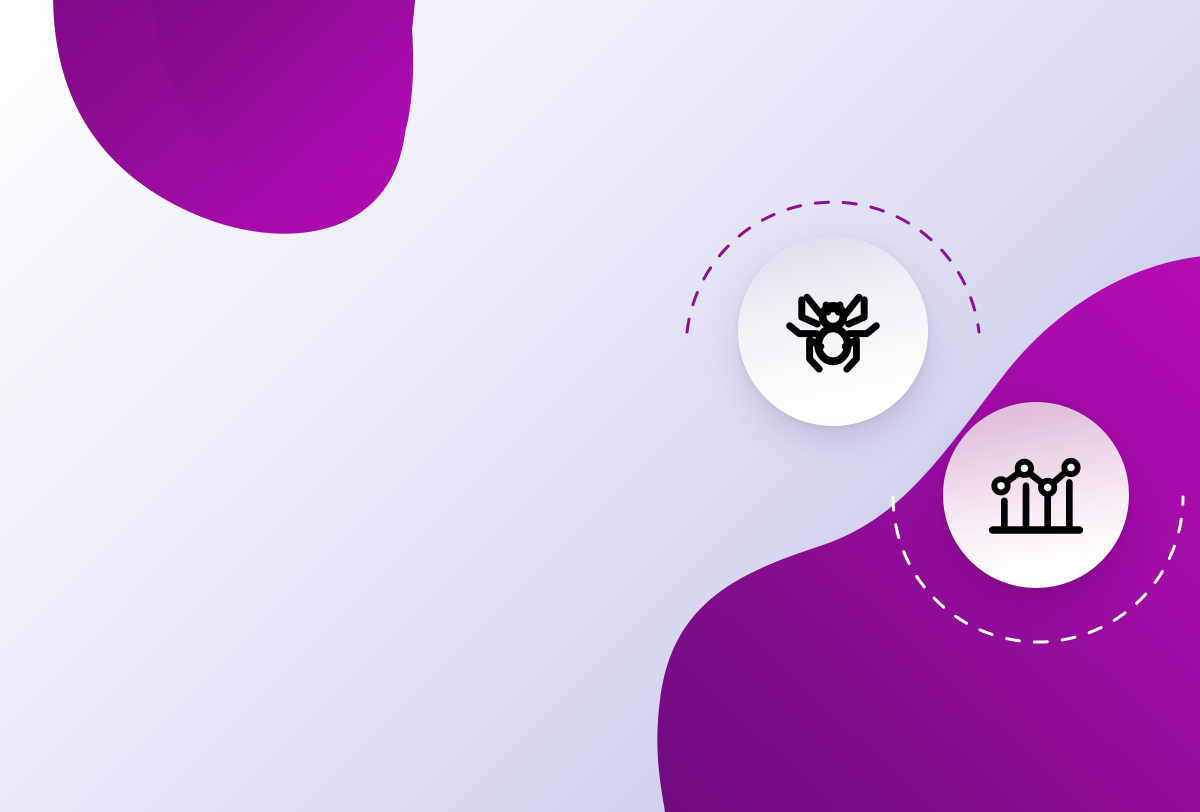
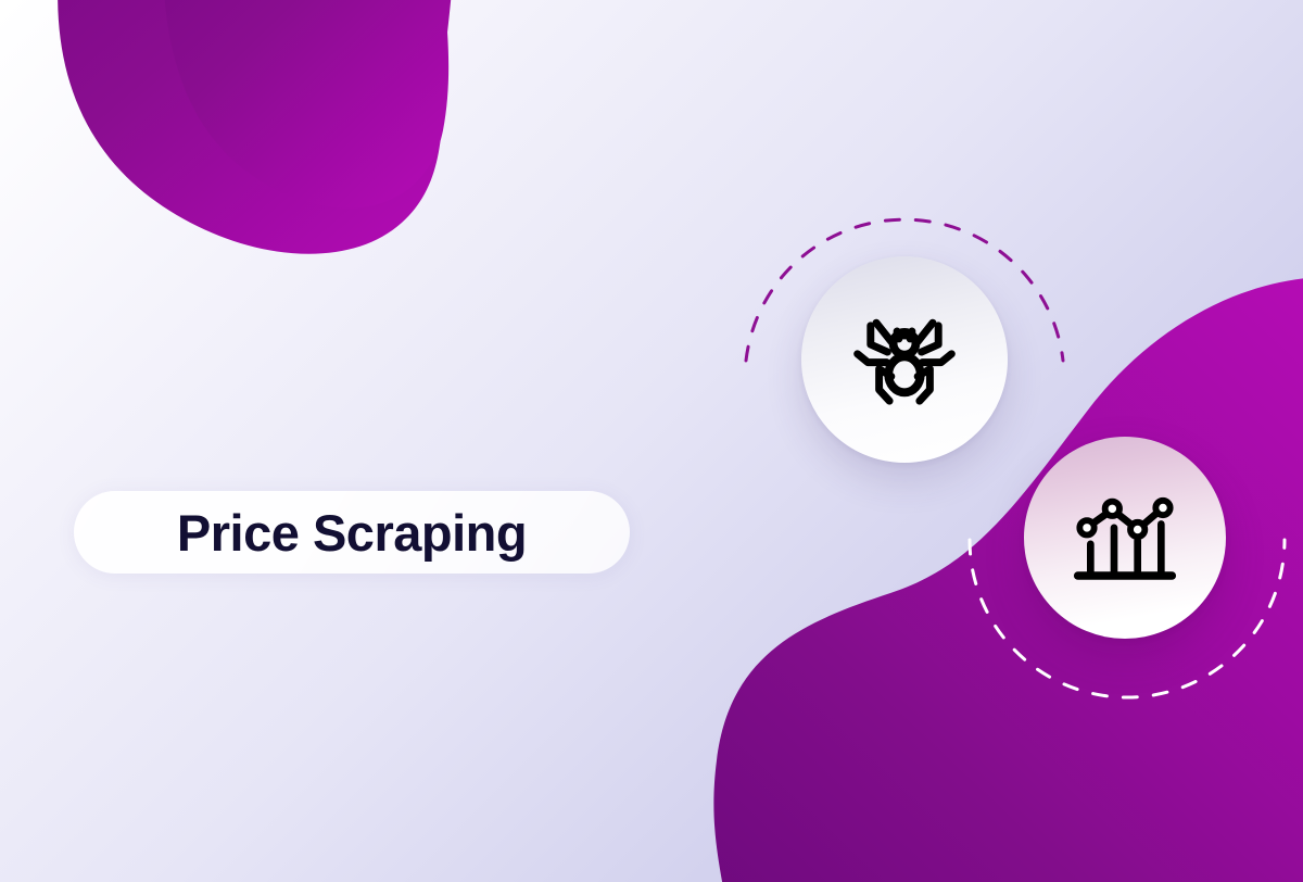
+ Price Scraping
